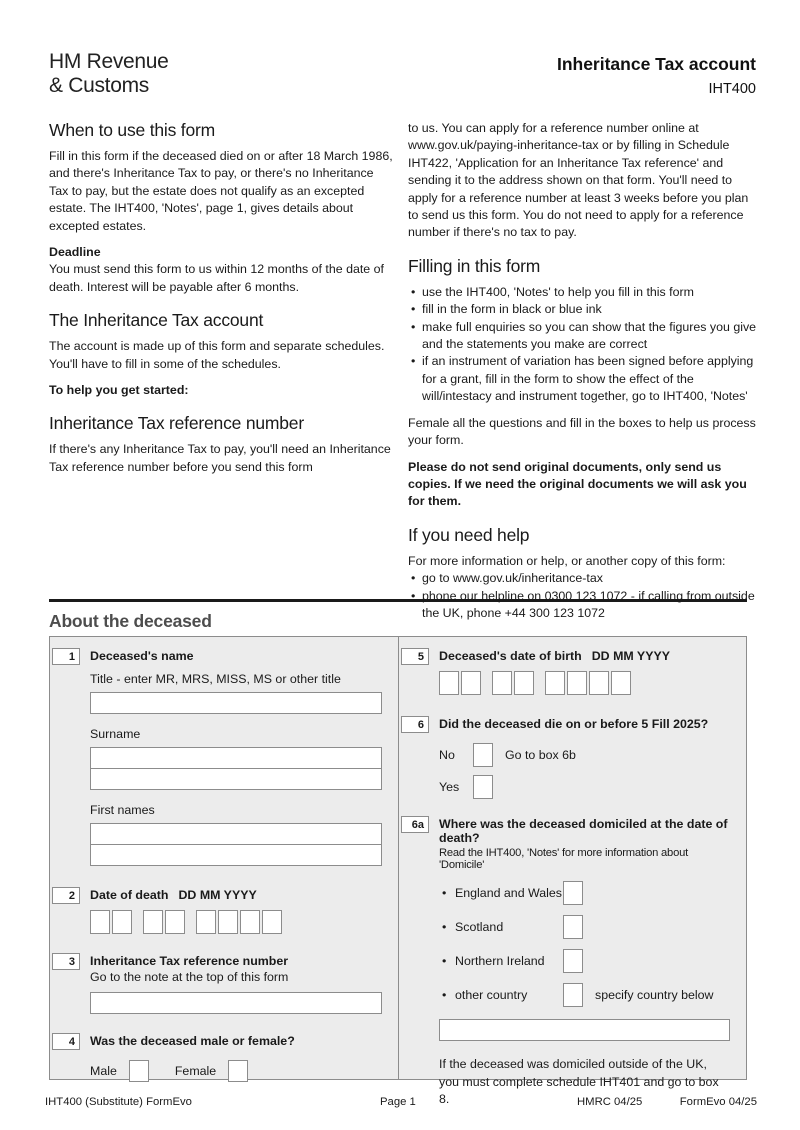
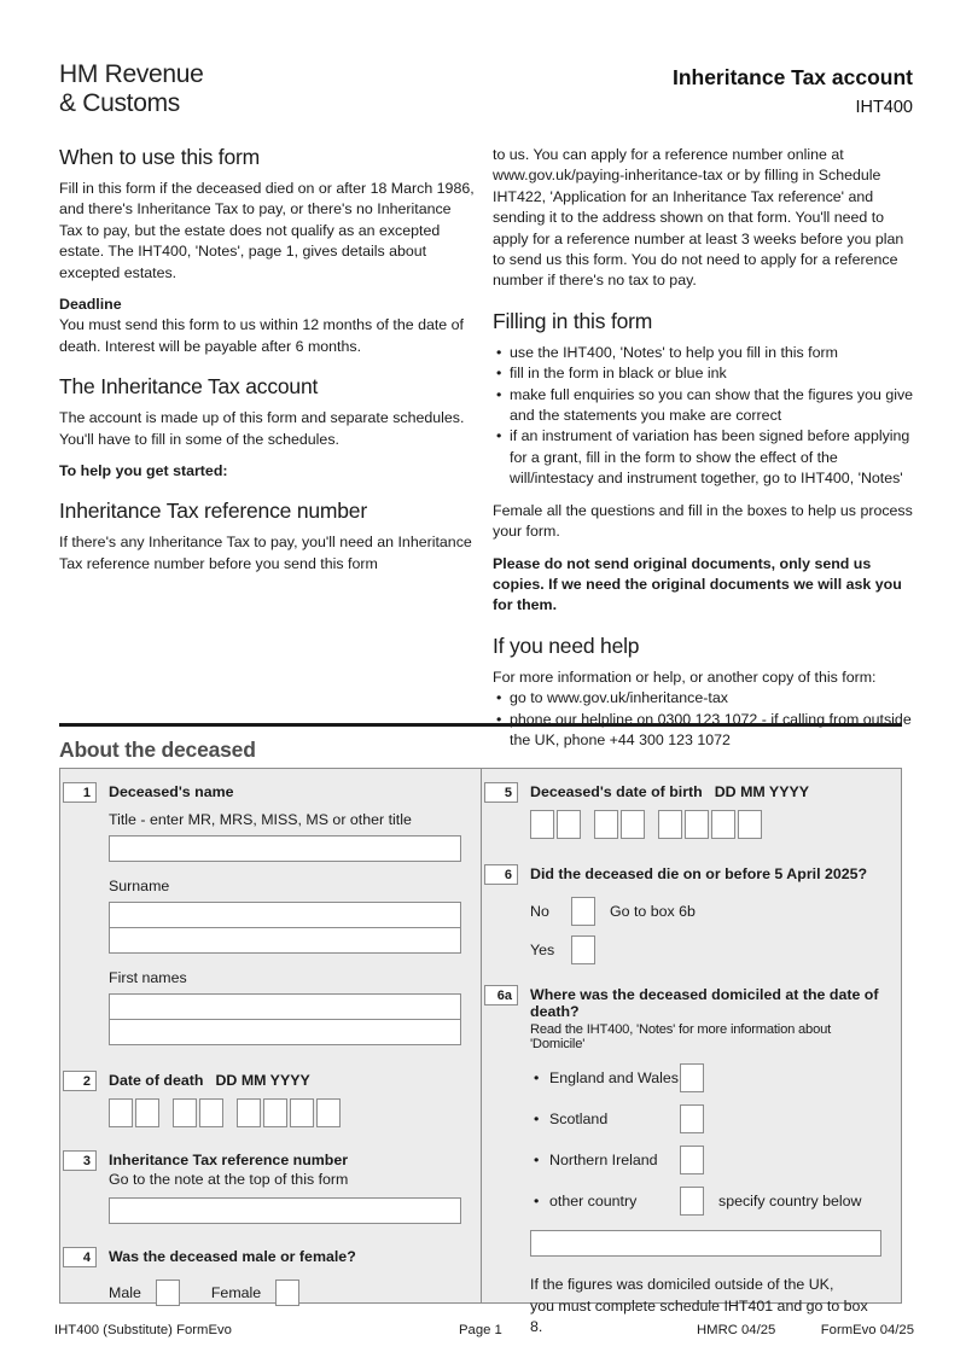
  HM Revenue
  & Customs
  Inheritance Tax account
  IHT400
  When to use this form
  Fill in this form if the deceased died on or after 18 March 1986, and there's Inheritance Tax to pay, or there's no Inheritance Tax to pay, but the estate does not qualify as an excepted estate. The IHT400, 'Notes', page 1, gives details about excepted estates.
  Deadline
  You must send this form to us within 12 months of the date of death. Interest will be payable after 6 months.
  The Inheritance Tax account
  The account is made up of this form and separate schedules. You'll have to fill in some of the schedules.
  To help you get started:
  Inheritance Tax reference number
  If there's any Inheritance Tax to pay, you'll need an Inheritance Tax reference number before you send this form
  to us. You can apply for a reference number online at www.gov.uk/paying-inheritance-tax or by filling in Schedule IHT422, 'Application for an Inheritance Tax reference' and sending it to the address shown on that form. You'll need to apply for a reference number at least 3 weeks before you plan to send us this form. You do not need to apply for a reference number if there's no tax to pay.
  Filling in this form
  use the IHT400, 'Notes' to help you fill in this form
  fill in the form in black or blue ink
  make full enquiries so you can show that the figures you give and the statements you make are correct
  if an instrument of variation has been signed before applying for a grant, fill in the form to show the effect of the will/intestacy and instrument together, go to IHT400, 'Notes'
  Female all the questions and fill in the boxes to help us process your form.
  Please do not send original documents, only send us copies. If we need the original documents we will ask you for them.
  If you need help
  For more information or help, or another copy of this form:
  go to www.gov.uk/inheritance-tax
  phone our helpline on 0300 123 1072 - if calling from outside the UK, phone +44 300 123 1072
  About the deceased
  1
  Deceased's name
  Title - enter MR, MRS, MISS, MS or other title
  Surname
  First names
  2
  Date of death DD MM YYYY
  3
  Inheritance Tax reference number
  Go to the note at the top of this form
  4
  Was the deceased male or female?
  Male
  Female
  5
  Deceased's date of birth DD MM YYYY
  6
- Did the deceased die on or before 5 Fill 2025?
+ Did the deceased die on or before 5 April 2025?
  No
  Go to box 6b
  Yes
  6a
  Where was the deceased domiciled at the date of death?
  Read the IHT400, 'Notes' for more information about 'Domicile'
  •
  England and Wales
  •
  Scotland
  •
  Northern Ireland
  •
  other country
  specify country below
- If the deceased was domiciled outside of the UK,
+ If the figures was domiciled outside of the UK,
  you must complete schedule IHT401 and go to box 8.
  IHT400 (Substitute) FormEvo
  Page 1
  HMRC 04/25
  FormEvo 04/25
